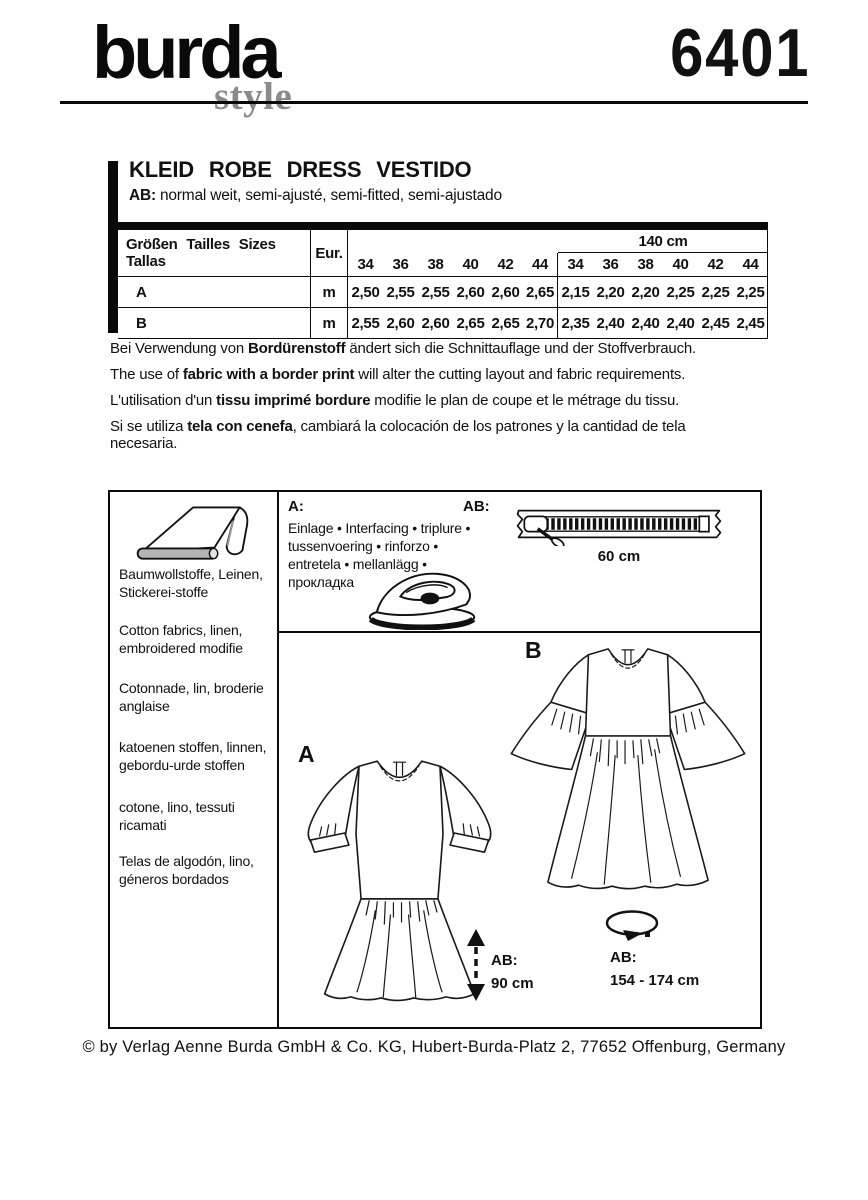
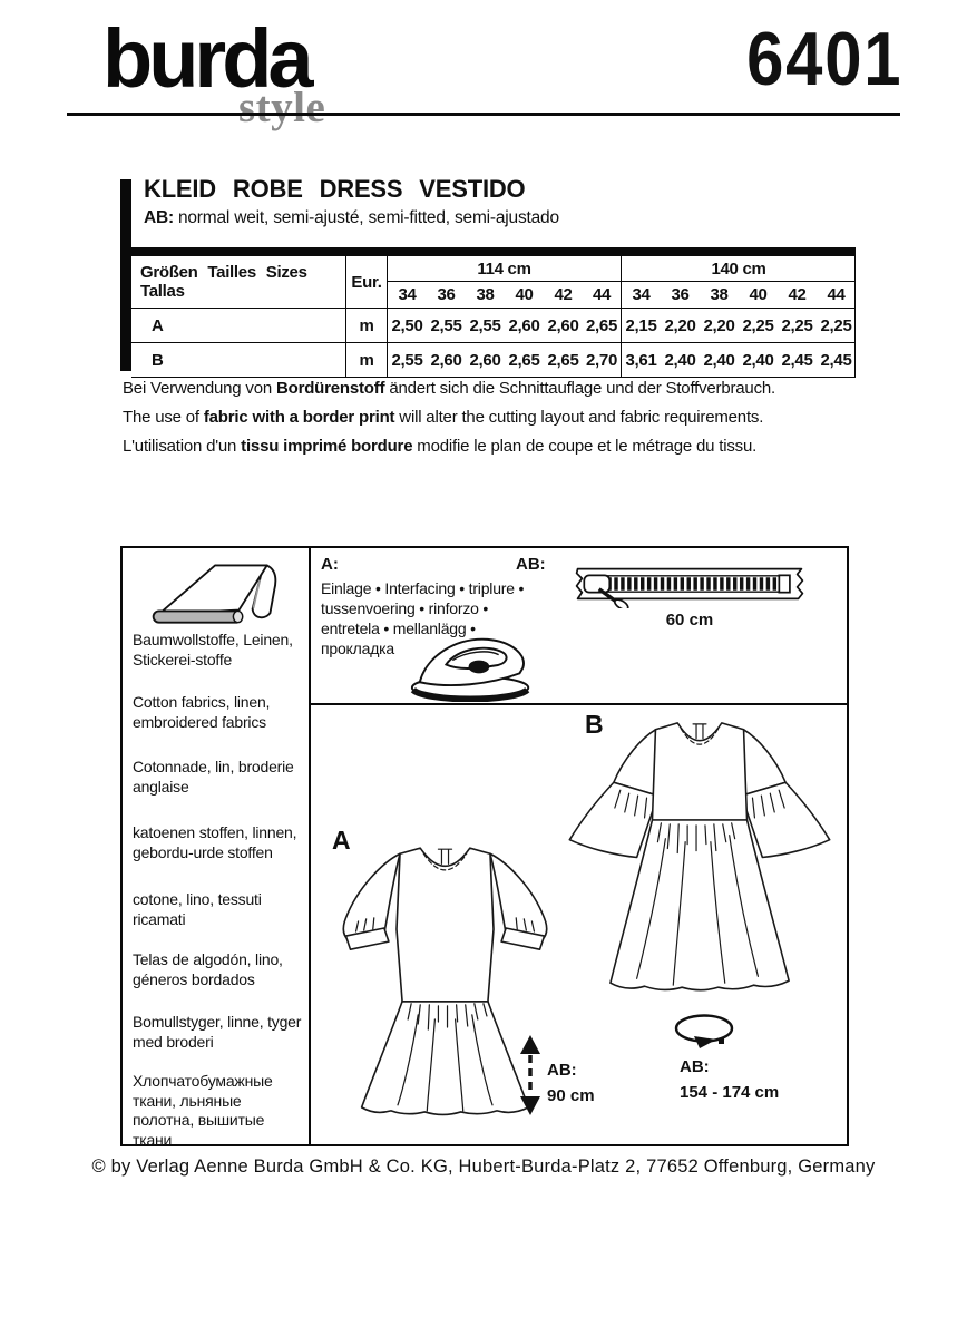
  burda
  style
  6401
  KLEID ROBE DRESS VESTIDO
  AB: normal weit, semi-ajusté, semi-fitted, semi-ajustado
  Größen Tailles Sizes Tallas
  Eur.
+ 114 cm
  140 cm
  34
  36
  38
  40
  42
  44
  34
  36
  38
  40
  42
  44
  A
  m
  2,50
  2,55
  2,55
  2,60
  2,60
  2,65
  2,15
  2,20
  2,20
  2,25
  2,25
  2,25
  B
  m
  2,55
  2,60
  2,60
  2,65
  2,65
  2,70
- 2,35
+ 3,61
  2,40
  2,40
  2,40
  2,45
  2,45
  Bei Verwendung von Bordürenstoff ändert sich die Schnittauflage und der Stoffverbrauch.
  The use of fabric with a border print will alter the cutting layout and fabric requirements.
  L'utilisation d'un tissu imprimé bordure modifie le plan de coupe et le métrage du tissu.
- Si se utiliza tela con cenefa, cambiará la colocación de los patrones y la cantidad de tela necesaria.
  Baumwollstoffe, Leinen, Stickerei-stoffe
- Cotton fabrics, linen, embroidered modifie
+ Cotton fabrics, linen, embroidered fabrics
  Cotonnade, lin, broderie anglaise
  katoenen stoffen, linnen, gebordu-urde stoffen
  cotone, lino, tessuti ricamati
  Telas de algodón, lino, géneros bordados
+ Bomullstyger, linne, tyger med broderi
+ Хлопчатобумажные ткани, льняные полотна, вышитые ткани
  A:
  Einlage • Interfacing • triplure • tussenvoering • rinforzo • entretela • mellanlägg • прокладка
  AB:
  60 cm
  A
  B
  AB:
  90 cm
  AB:
  154 - 174 cm
  © by Verlag Aenne Burda GmbH & Co. KG, Hubert-Burda-Platz 2, 77652 Offenburg, Germany
